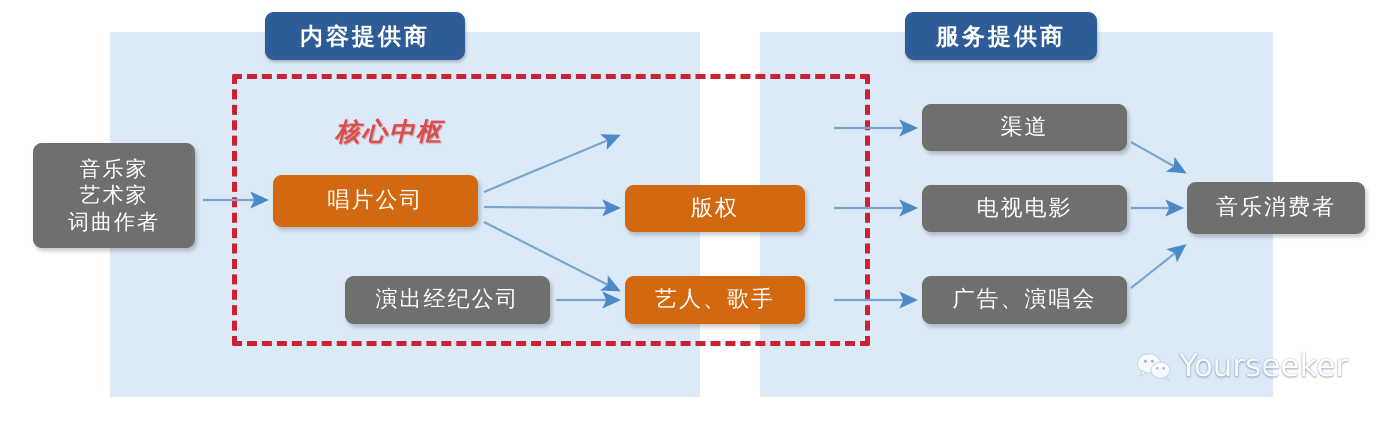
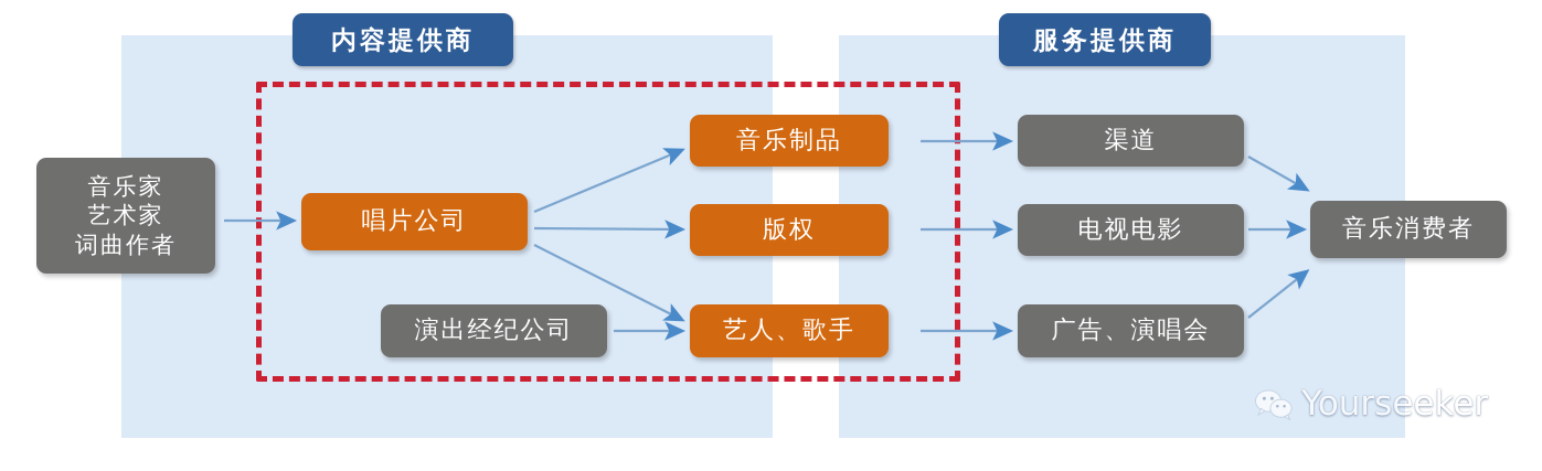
  内容提供商
  服务提供商
- 核心中枢
  音乐家
  艺术家
  词曲作者
  唱片公司
  演出经纪公司
+ 音乐制品
  版权
  艺人、歌手
  渠道
  电视电影
  广告、演唱会
  音乐消费者
  Yourseeker
